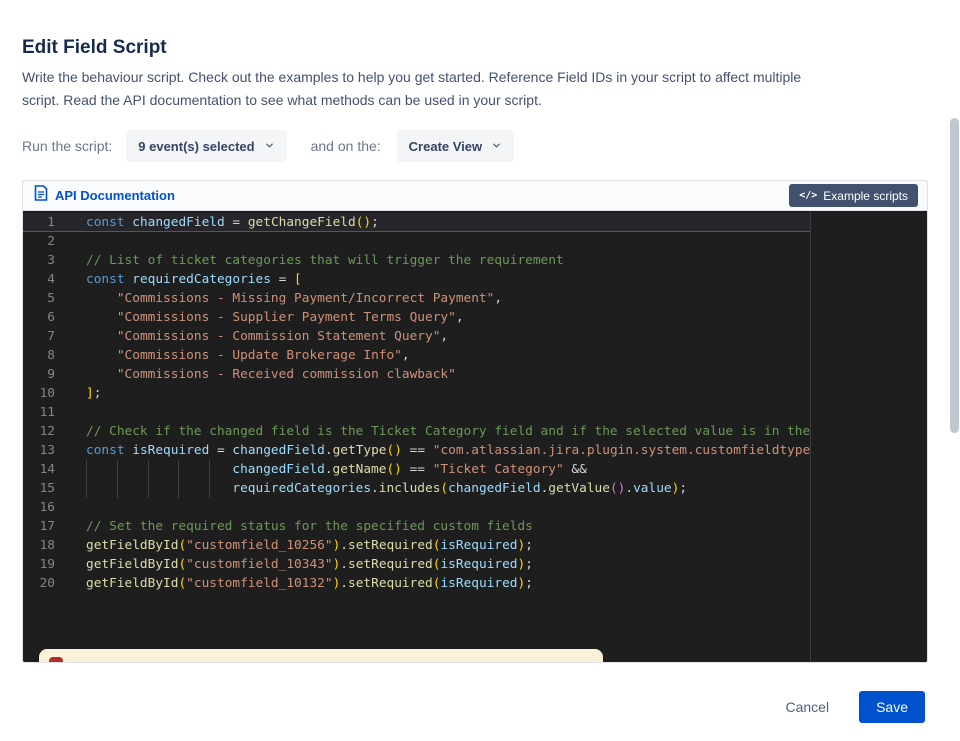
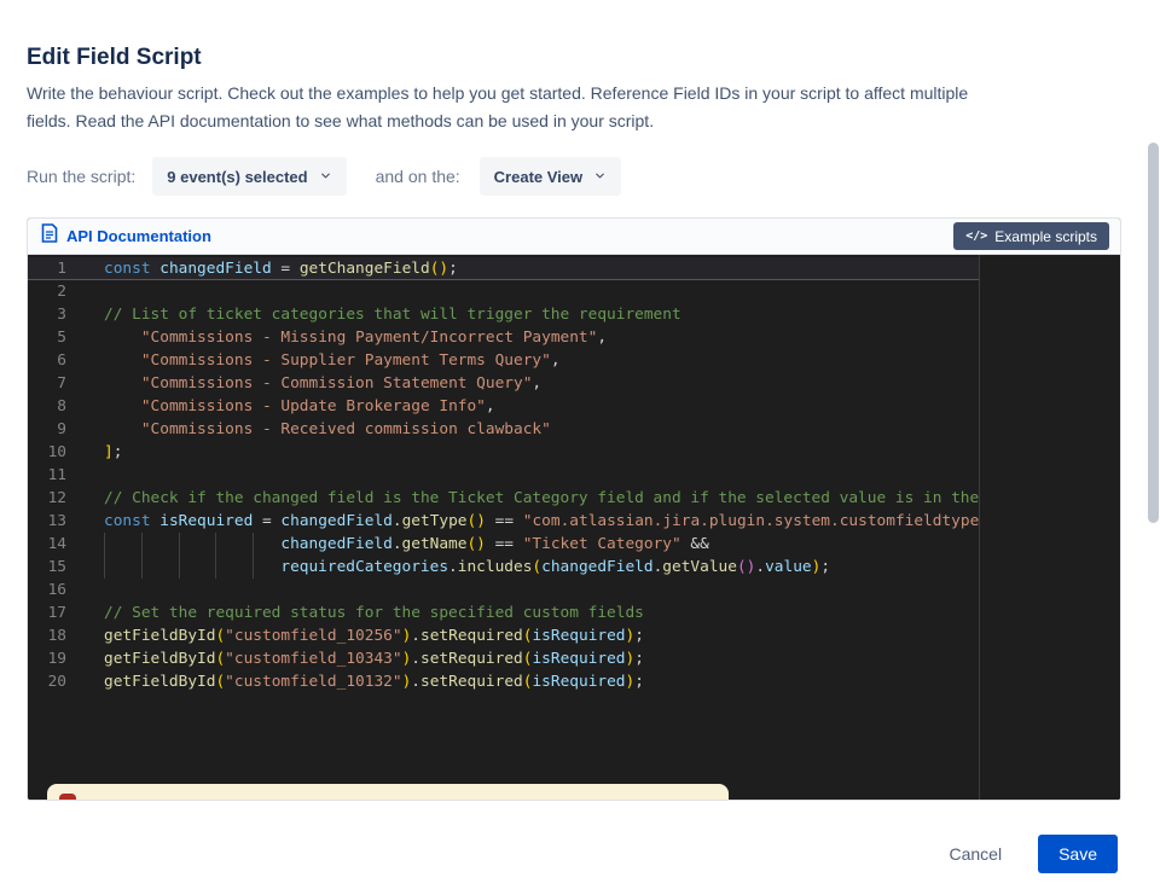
  Edit Field Script
  Write the behaviour script. Check out the examples to help you get started. Reference Field IDs in your script to affect multiple
- script. Read the API documentation to see what methods can be used in your script.
+ fields. Read the API documentation to see what methods can be used in your script.
  Run the script:
  9 event(s) selected
  and on the:
  Create View
  API Documentation
  </>
  Example scripts
  1
  const changedField = getChangeField();
  2
  3
  // List of ticket categories that will trigger the requirement
- 4
- const requiredCategories = [
  5
  "Commissions - Missing Payment/Incorrect Payment",
  6
  "Commissions - Supplier Payment Terms Query",
  7
  "Commissions - Commission Statement Query",
  8
  "Commissions - Update Brokerage Info",
  9
  "Commissions - Received commission clawback"
  10
  ];
  11
  12
  // Check if the changed field is the Ticket Category field and if the selected value is in the
  13
  const isRequired = changedField.getType() == "com.atlassian.jira.plugin.system.customfieldtype
  14
  changedField.getName() == "Ticket Category" &&
  15
  requiredCategories.includes(changedField.getValue().value);
  16
  17
  // Set the required status for the specified custom fields
  18
  getFieldById("customfield_10256").setRequired(isRequired);
  19
  getFieldById("customfield_10343").setRequired(isRequired);
  20
  getFieldById("customfield_10132").setRequired(isRequired);
  Cancel
  Save
